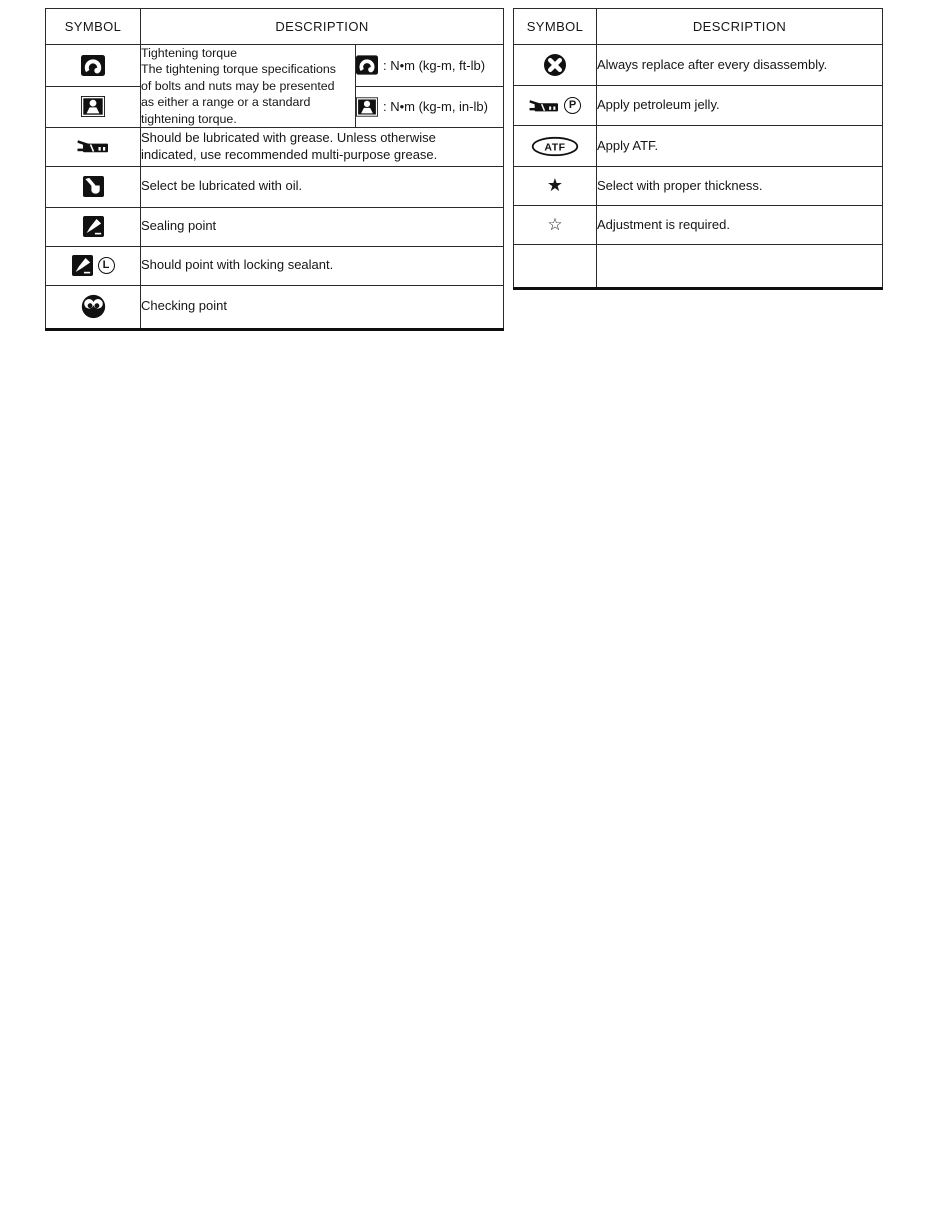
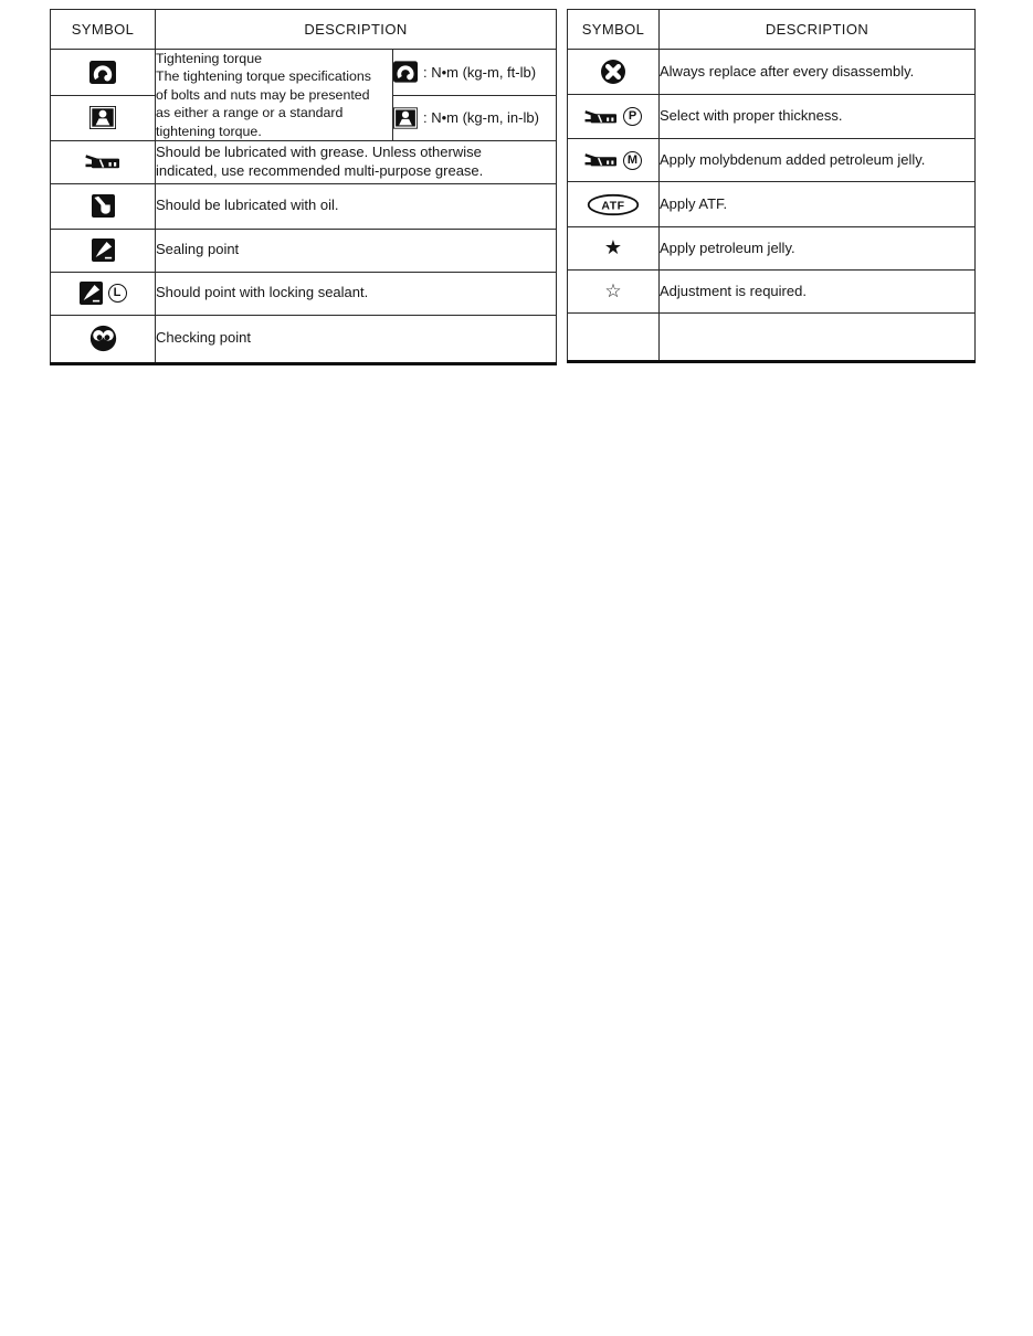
  SYMBOL	DESCRIPTION
  	Tightening torque The tightening torque specifications of bolts and nuts may be presented as either a range or a standard tightening torque.	: N•m (kg-m, ft-lb)
  	: N•m (kg-m, in-lb)
  	Should be lubricated with grease. Unless otherwise indicated, use recommended multi-purpose grease.
- 	Select be lubricated with oil.
+ 	Should be lubricated with oil.
  	Sealing point
  L	Should point with locking sealant.
  	Checking point
  SYMBOL	DESCRIPTION
  	Always replace after every disassembly.
- P	Apply petroleum jelly.
+ P	Select with proper thickness.
+ M	Apply molybdenum added petroleum jelly.
  ATF	Apply ATF.
- ★	Select with proper thickness.
+ ★	Apply petroleum jelly.
  ☆	Adjustment is required.
